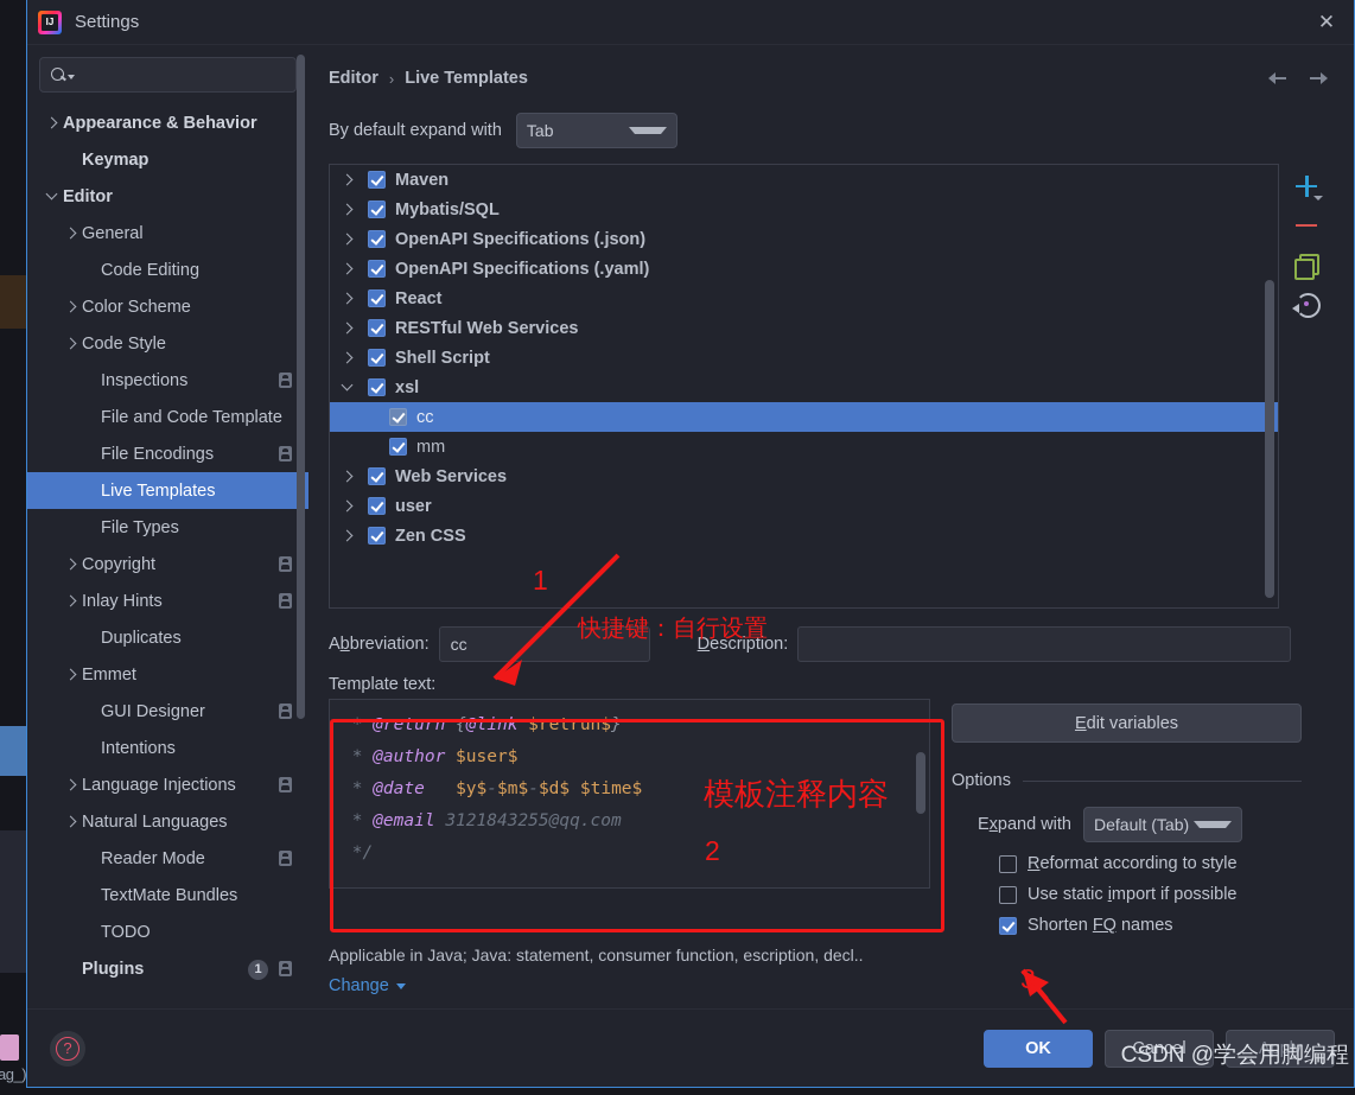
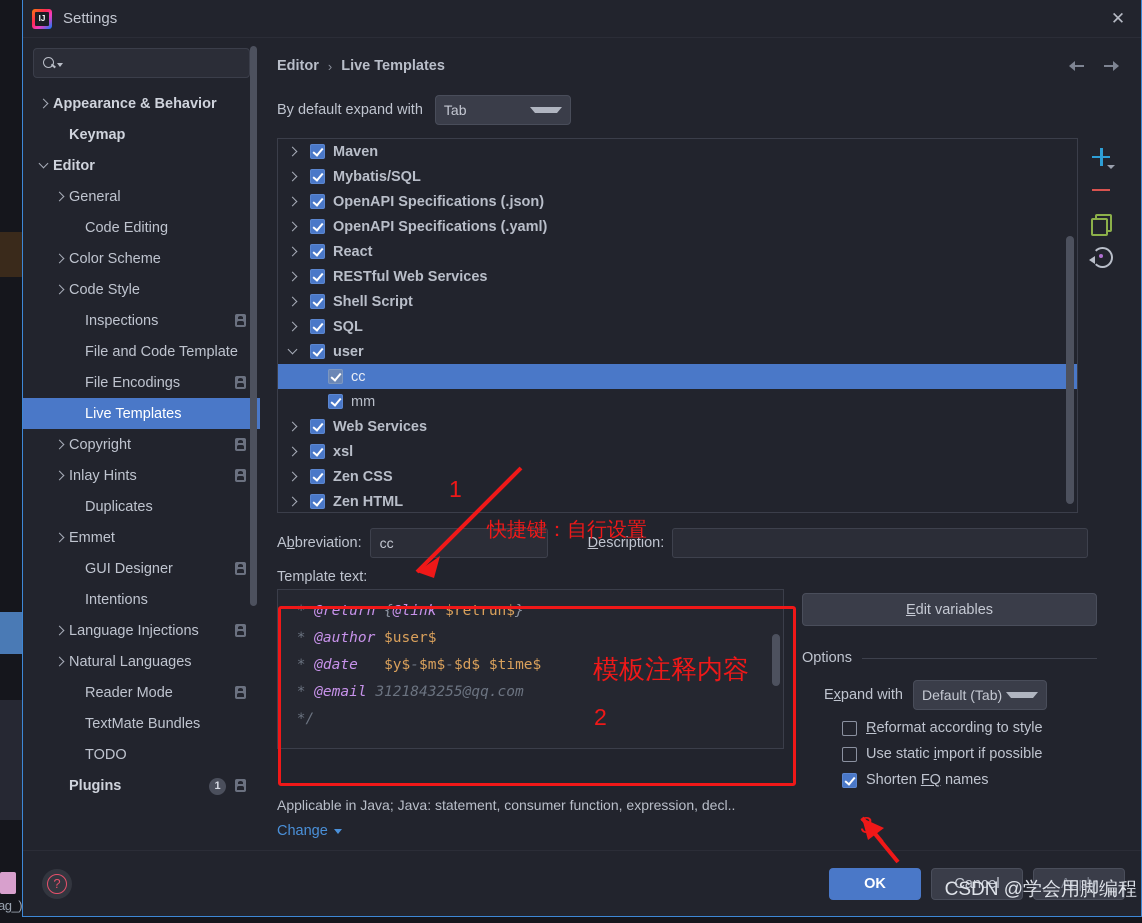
  ag_)
  Settings
  ✕
  Appearance & Behavior
  Keymap
  Editor
  General
  Code Editing
  Color Scheme
  Code Style
  Inspections
  File and Code Template
  File Encodings
  Live Templates
- File Types
  Copyright
  Inlay Hints
  Duplicates
  Emmet
  GUI Designer
  Intentions
  Language Injections
  Natural Languages
  Reader Mode
  TextMate Bundles
  TODO
  Plugins
  1
  Editor
  ›
  Live Templates
  By default expand with
  Tab
  Maven
  Mybatis/SQL
  OpenAPI Specifications (.json)
  OpenAPI Specifications (.yaml)
  React
  RESTful Web Services
  Shell Script
+ SQL
- xsl
+ user
  cc
  mm
  Web Services
- user
+ xsl
  Zen CSS
+ Zen HTML
  Abbreviation:
  cc
  Description:
  Template text:
  * @return {@link $retrun$}
  * @author $user$
  * @date $y$-$m$-$d$ $time$
  * @email 3121843255@qq.com
  */
  Edit variables
  Options
  Expand with
  Default (Tab)
  Reformat according to style
  Use static import if possible
  Shorten FQ names
- Applicable in Java; Java: statement, consumer function, escription, decl..
+ Applicable in Java; Java: statement, consumer function, expression, decl..
  Change
  ?
  OK
  Cancel
  Apply
  CSDN @学会用脚编程
  1
  快捷键：自行设置
  模板注释内容
  2
  3
